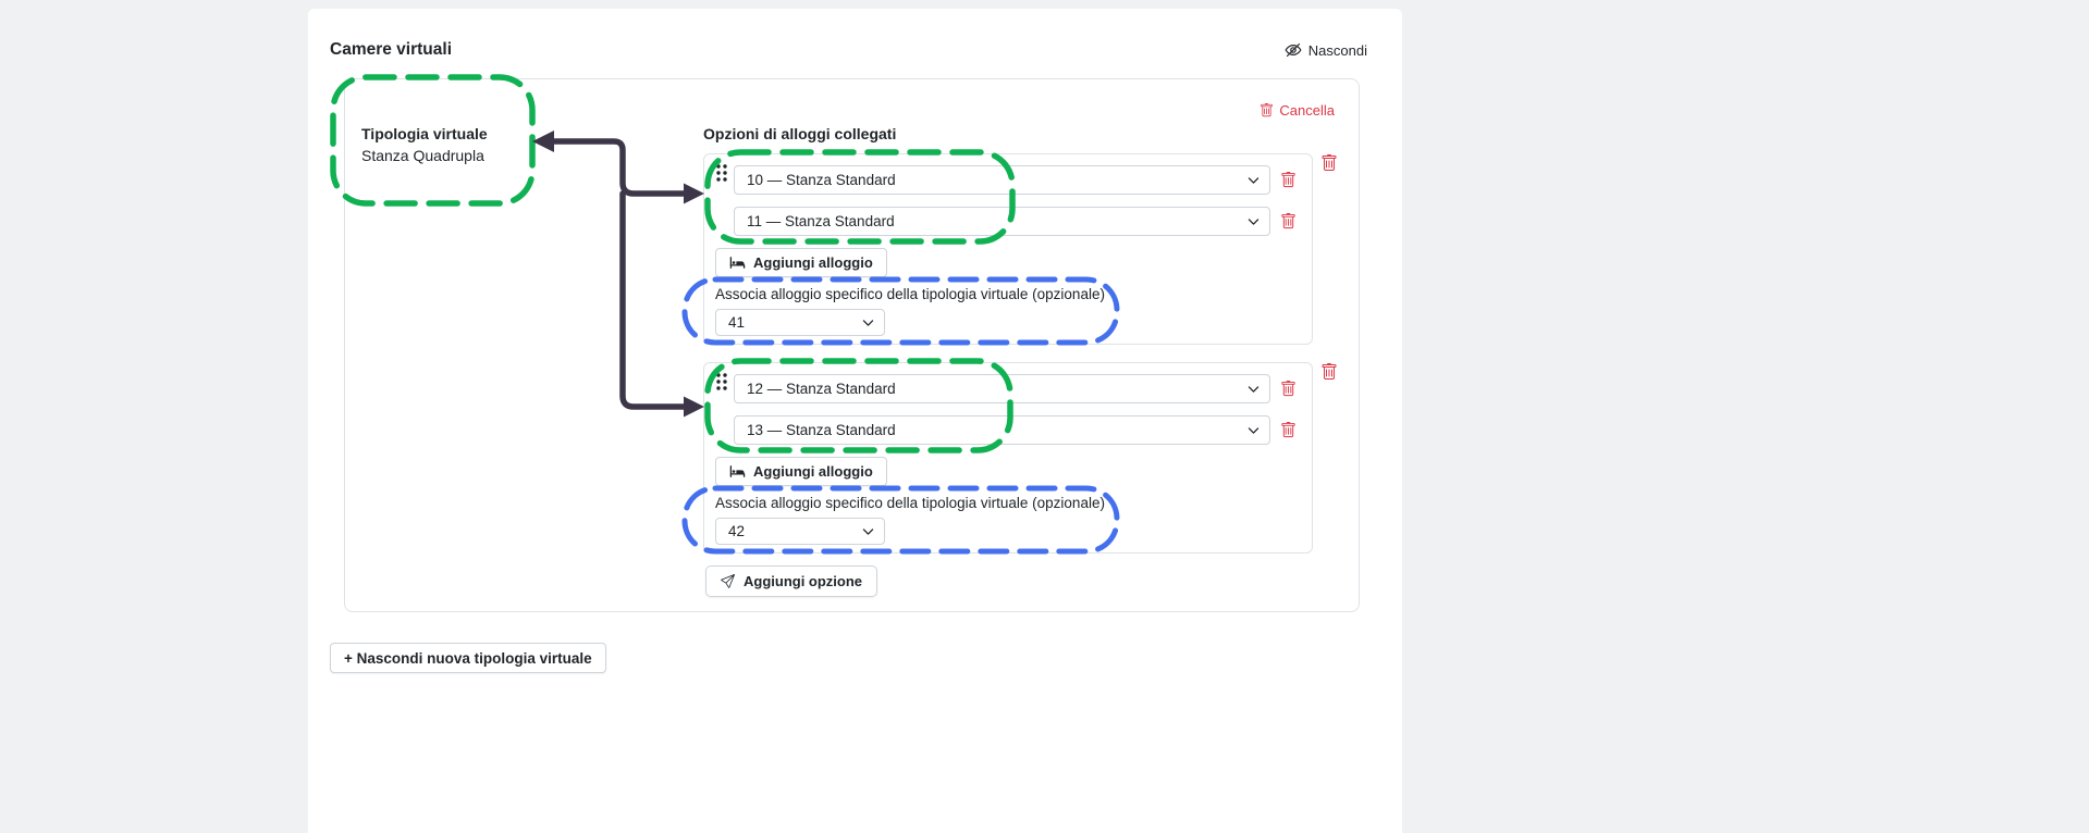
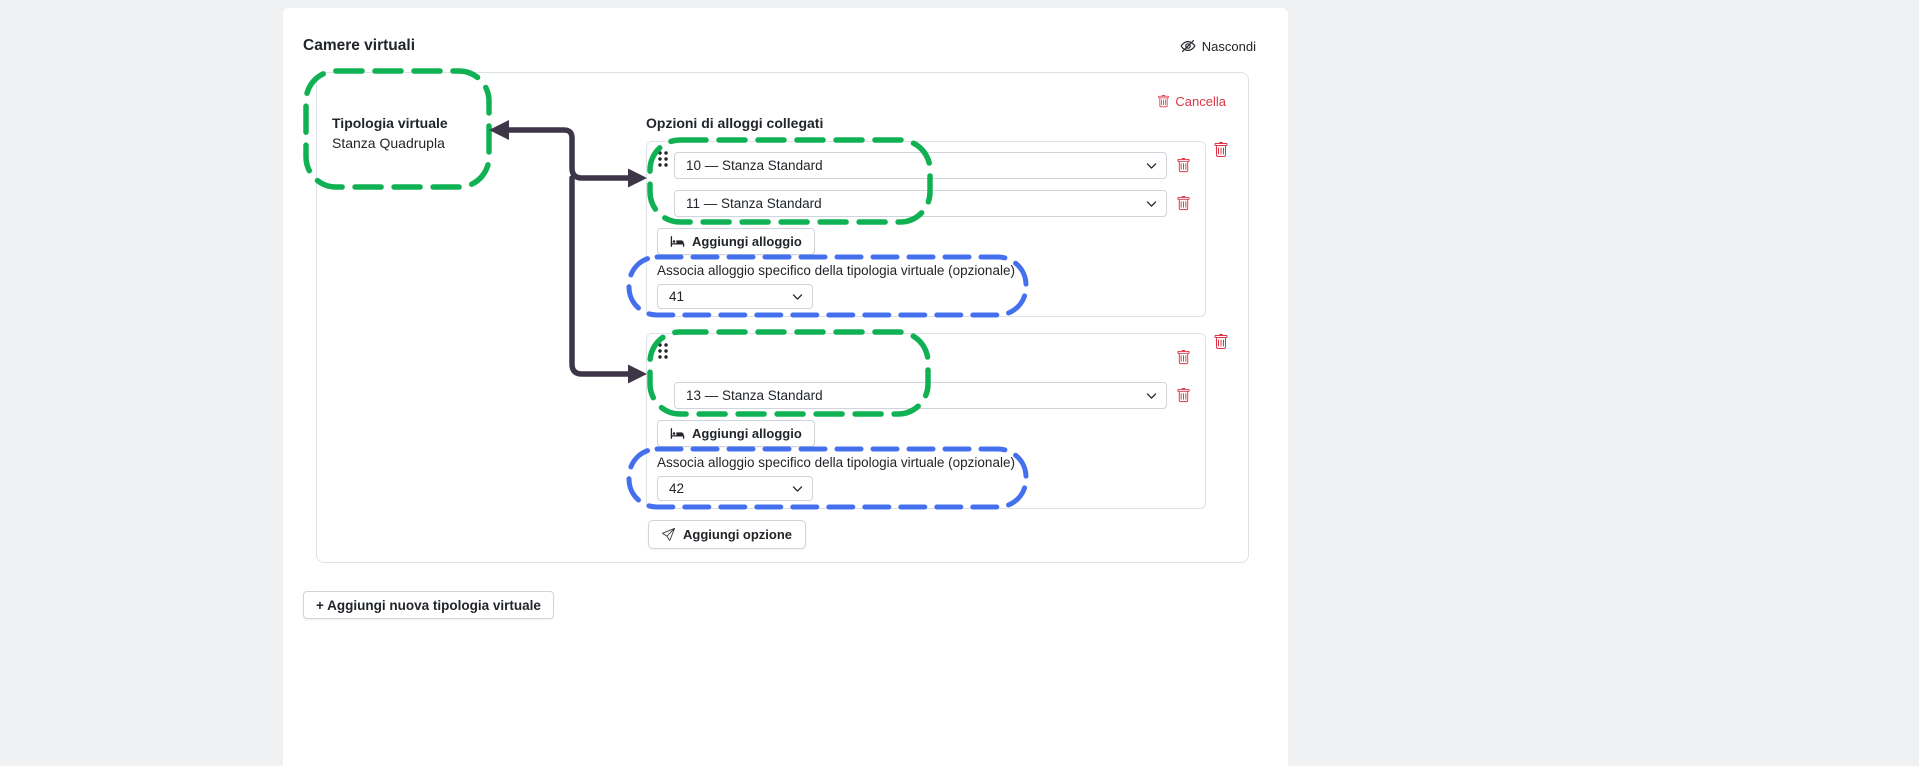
  Camere virtuali
  Nascondi
  Cancella
  Tipologia virtuale
  Stanza Quadrupla
  Opzioni di alloggi collegati
  10 — Stanza Standard
  11 — Stanza Standard
  Aggiungi alloggio
  Associa alloggio specifico della tipologia virtuale (opzionale)
  41
- 12 — Stanza Standard
  13 — Stanza Standard
  Aggiungi alloggio
  Associa alloggio specifico della tipologia virtuale (opzionale)
  42
  Aggiungi opzione
- + Nascondi nuova tipologia virtuale
+ + Aggiungi nuova tipologia virtuale
